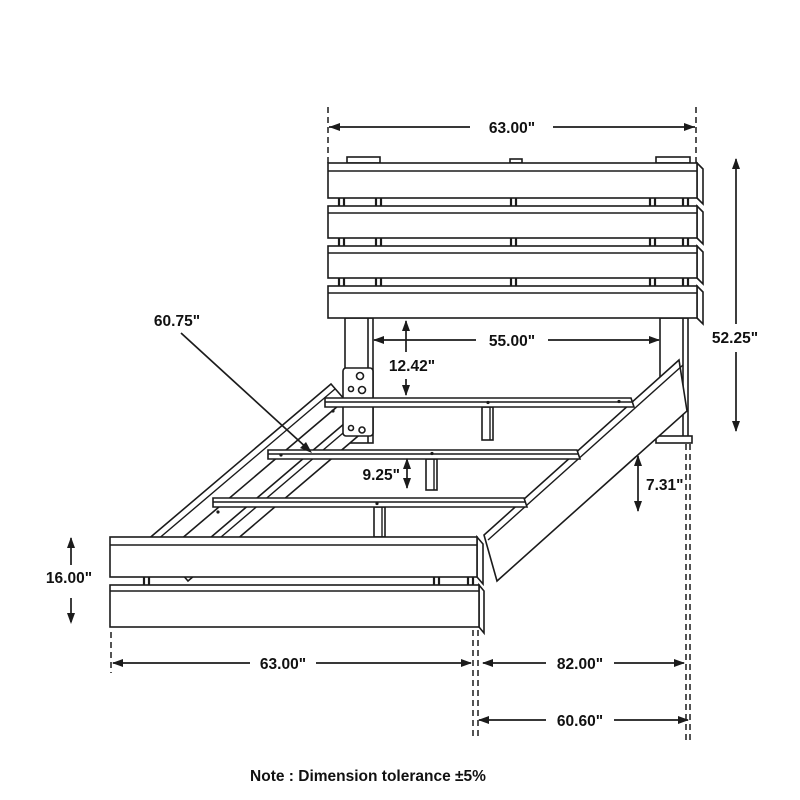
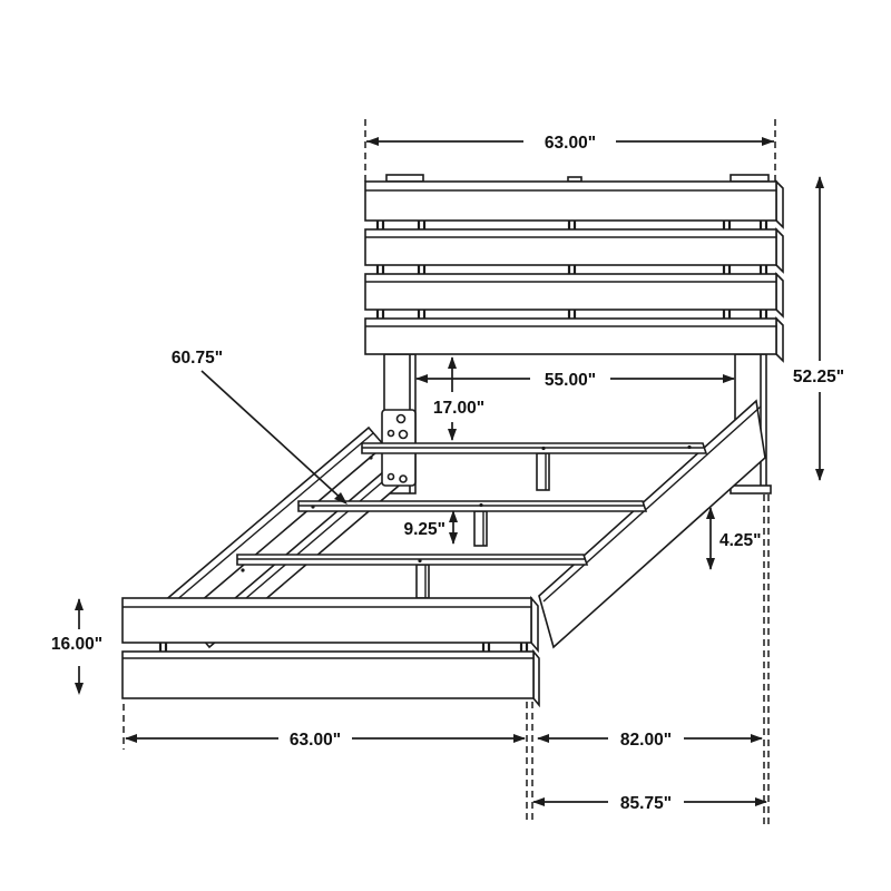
  63.00"
  52.25"
  55.00"
- 12.42"
+ 17.00"
  60.75"
  9.25"
- 7.31"
+ 4.25"
  16.00"
  63.00"
  82.00"
- 60.60"
+ 85.75"
- Note : Dimension tolerance ±5%
